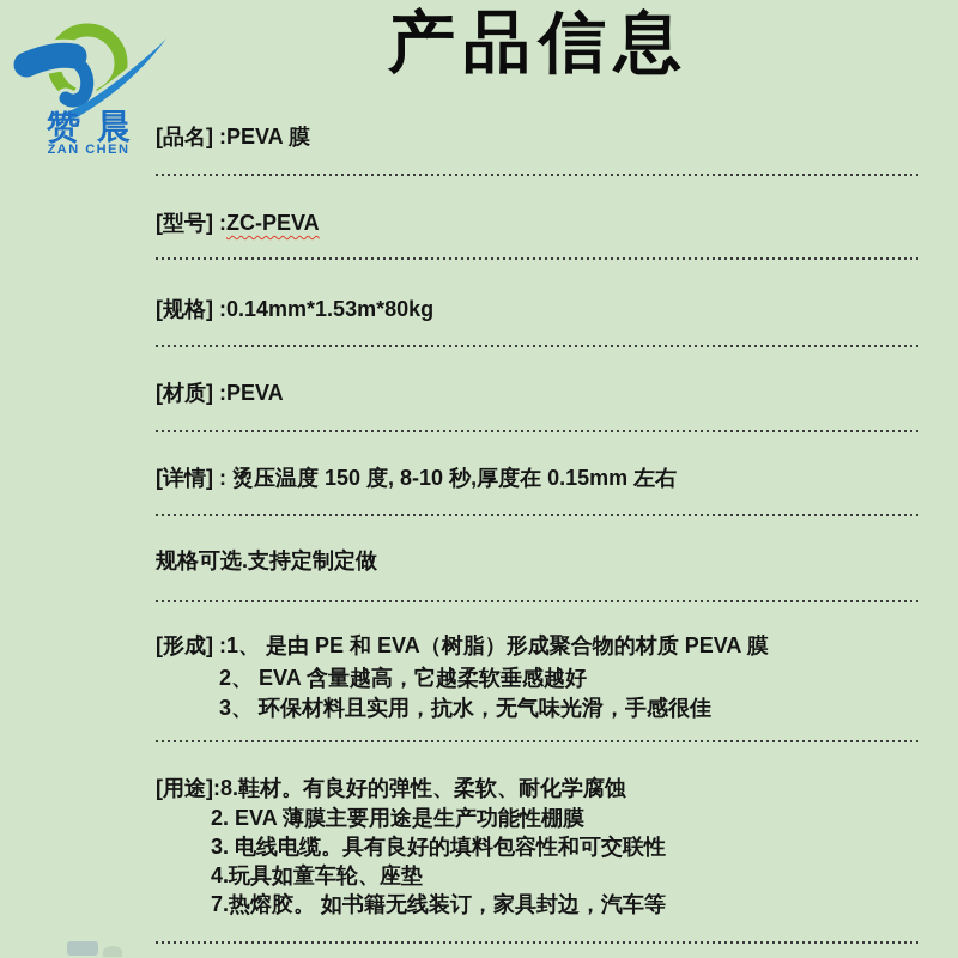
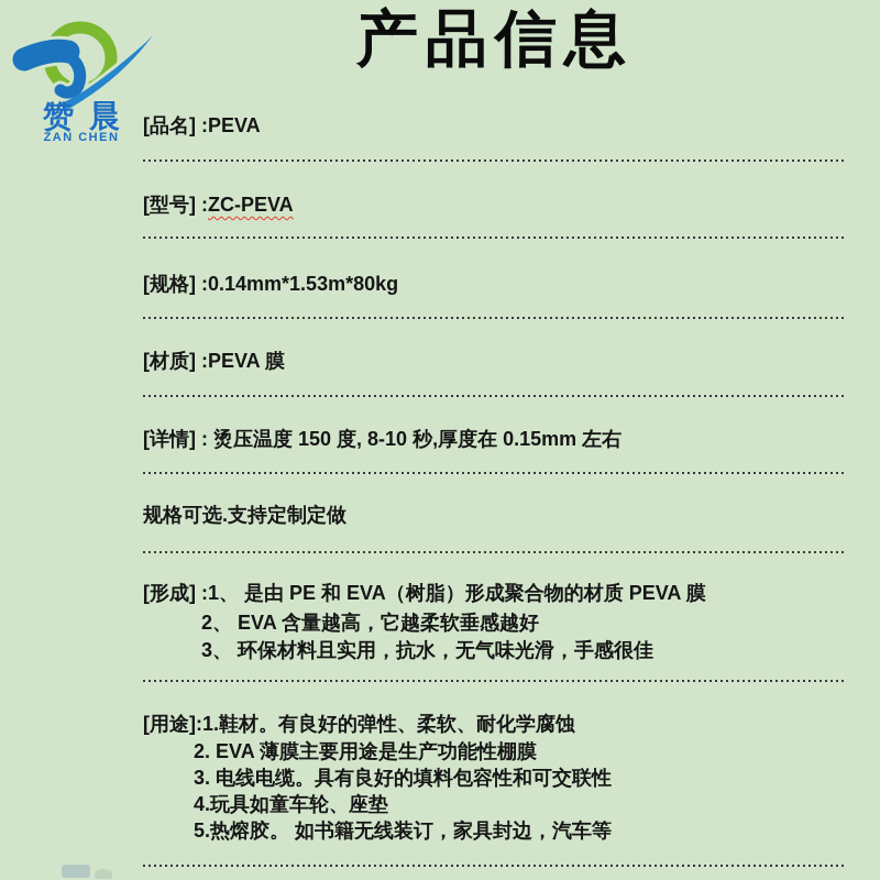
  赞晨
  ZAN CHEN
  产品信息
- [品名] :PEVA 膜
+ [品名] :PEVA
  [型号] :ZC-PEVA
  [规格] :0.14mm*1.53m*80kg
- [材质] :PEVA
+ [材质] :PEVA 膜
  [详情] : 烫压温度 150 度, 8-10 秒,厚度在 0.15mm 左右
  规格可选.支持定制定做
  [形成] :1、 是由 PE 和 EVA（树脂）形成聚合物的材质 PEVA 膜
  2、 EVA 含量越高，它越柔软垂感越好
  3、 环保材料且实用，抗水，无气味光滑，手感很佳
- [用途]:8.鞋材。有良好的弹性、柔软、耐化学腐蚀
+ [用途]:1.鞋材。有良好的弹性、柔软、耐化学腐蚀
  2. EVA 薄膜主要用途是生产功能性棚膜
  3. 电线电缆。具有良好的填料包容性和可交联性
  4.玩具如童车轮、座垫
- 7.热熔胶。 如书籍无线装订，家具封边，汽车等
+ 5.热熔胶。 如书籍无线装订，家具封边，汽车等
